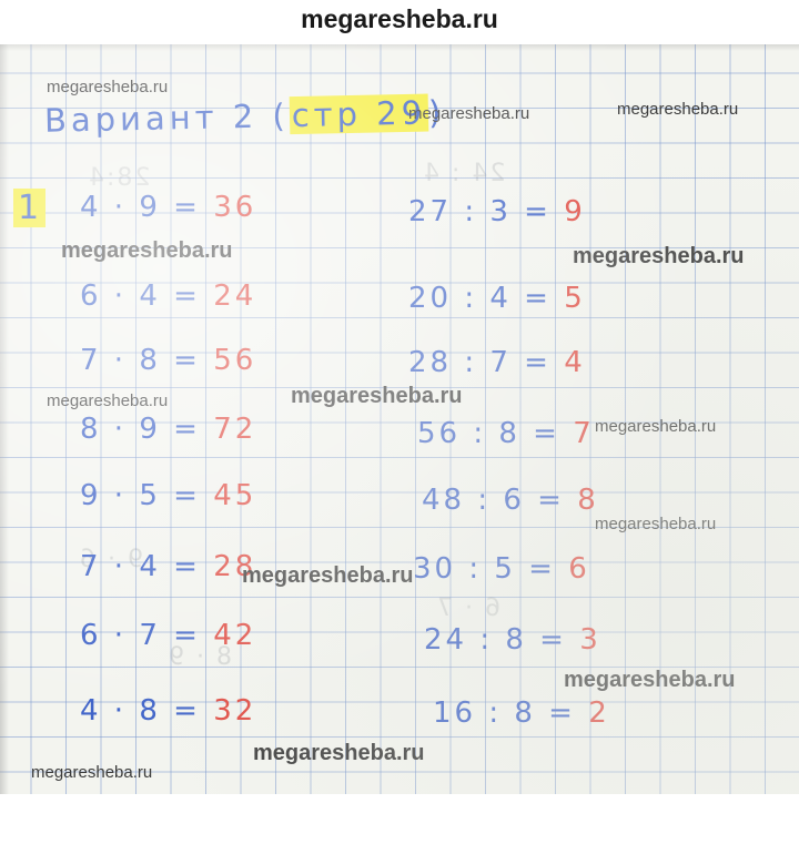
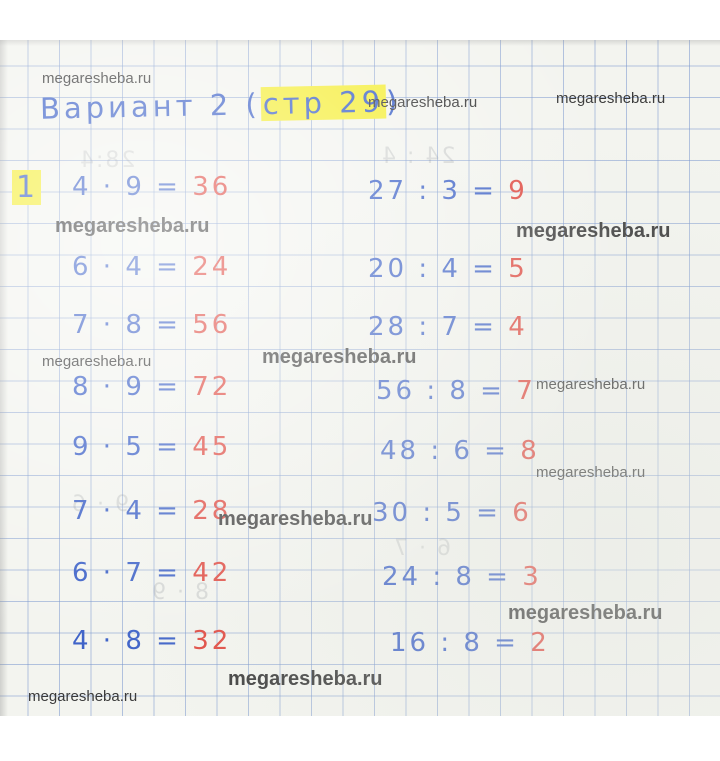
- megaresheba.ru
